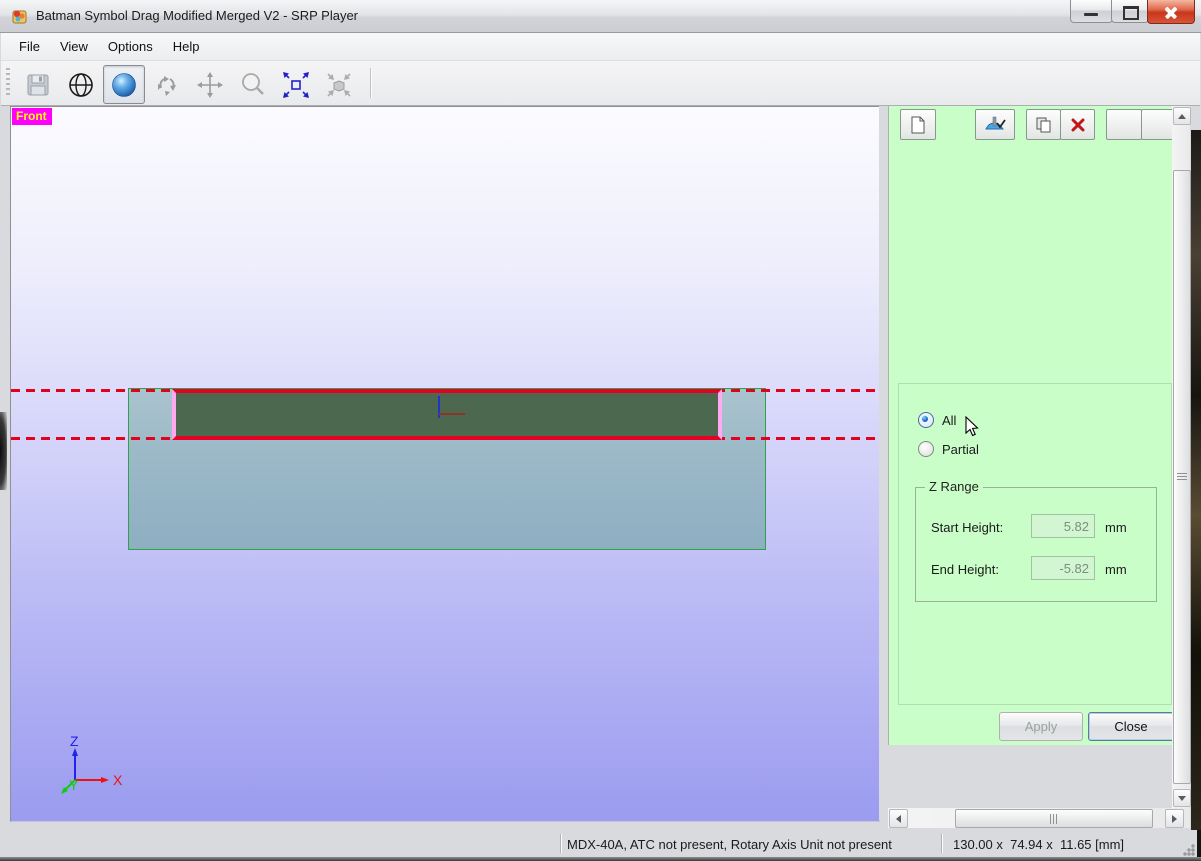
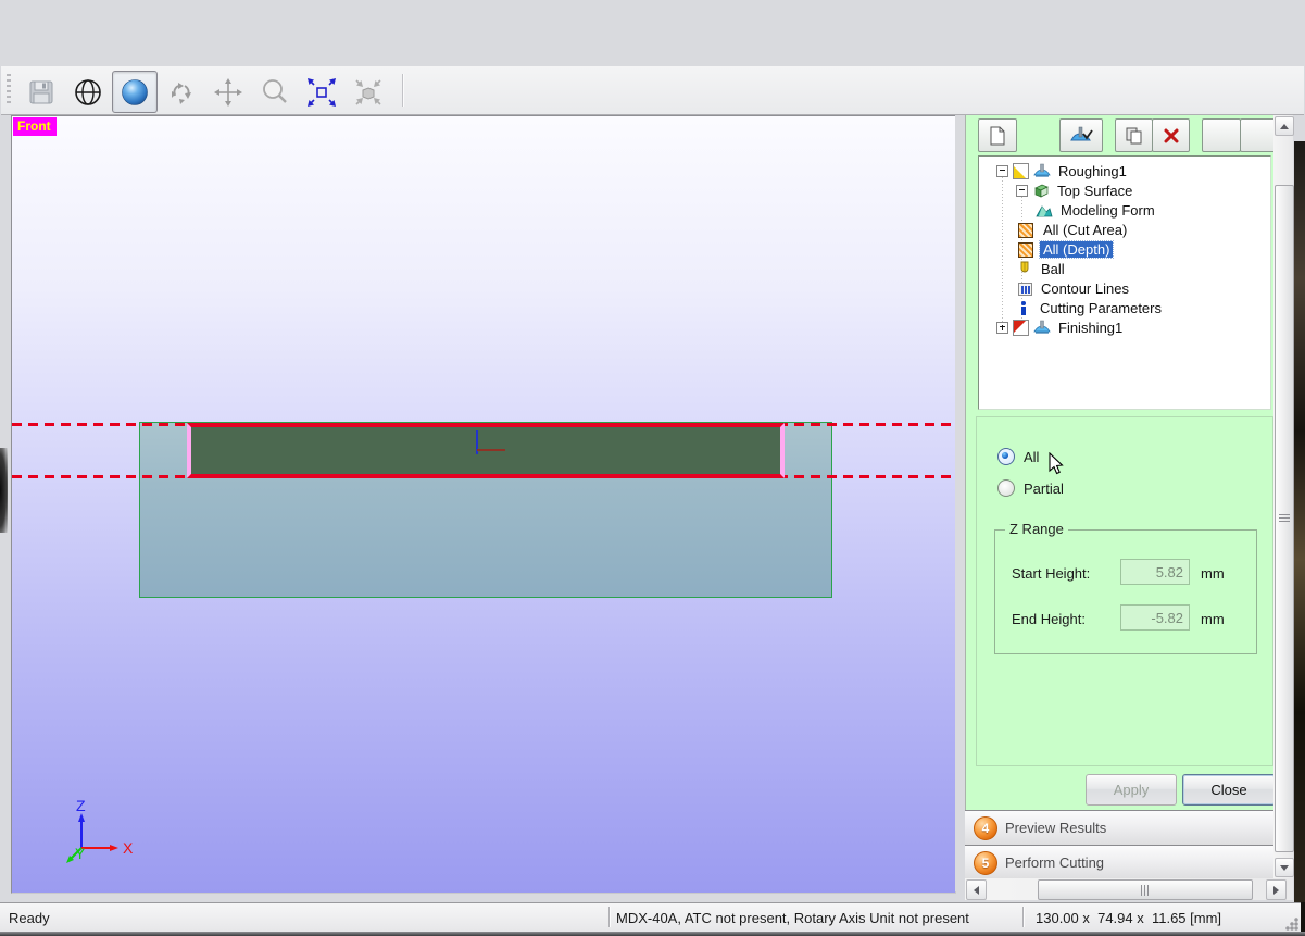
- Batman Symbol Drag Modified Merged V2 - SRP Player
- File
- View
- Options
- Help
  Front
  Z
  X
  Y
+ Roughing1
+ Top Surface
+ Modeling Form
+ All (Cut Area)
+ All (Depth)
+ Ball
+ Contour Lines
+ Cutting Parameters
+ Finishing1
  All
  Partial
  Z Range
  Start Height:
  5.82
  mm
  End Height:
  -5.82
  mm
  Apply
  Close
+ 4
+ Preview Results
+ 5
+ Perform Cutting
+ Ready
  MDX-40A, ATC not present, Rotary Axis Unit not present
  130.00 x 74.94 x 11.65 [mm]
